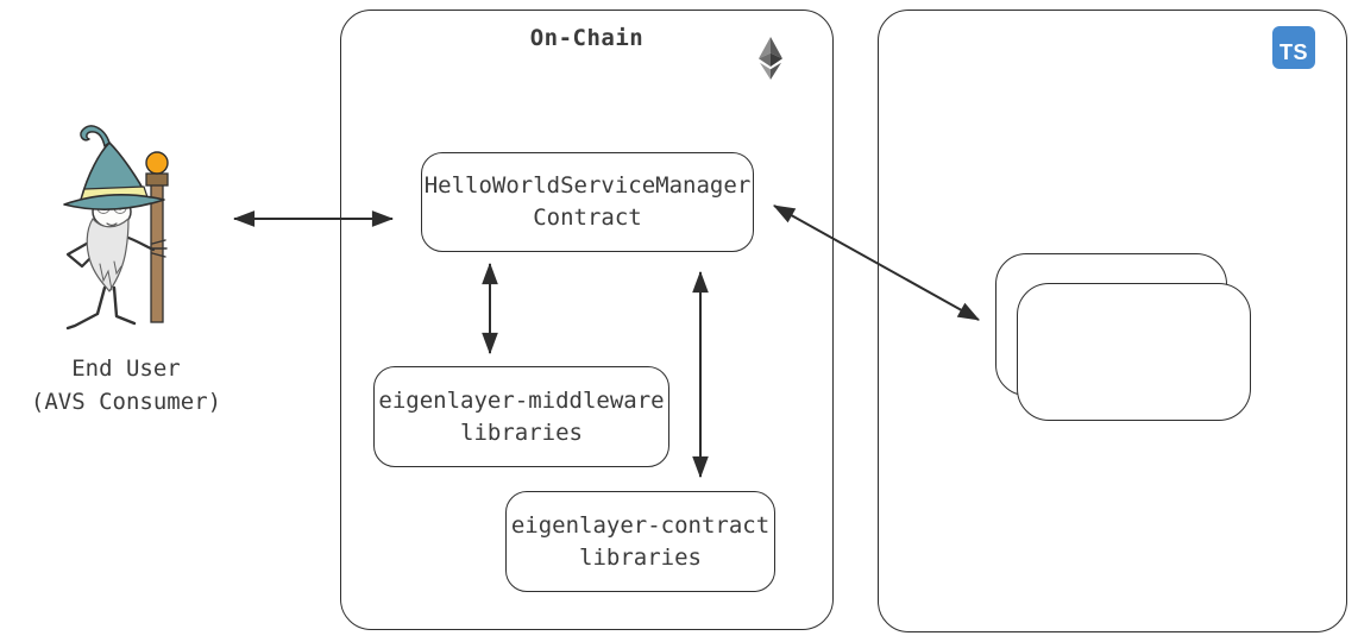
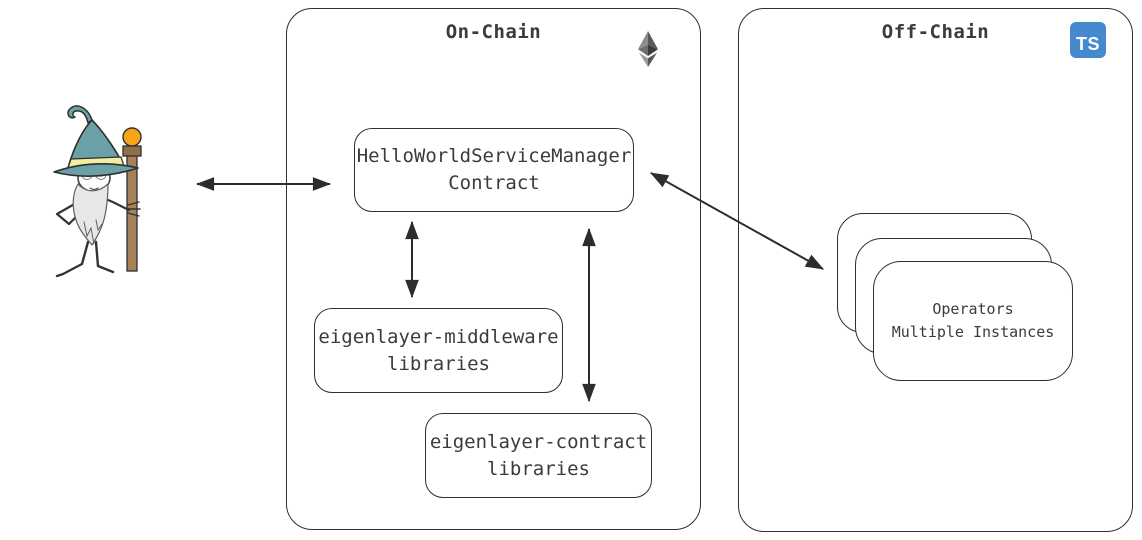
- End User
- (AVS Consumer)
  On-Chain
  HelloWorldServiceManager
  Contract
  eigenlayer-middleware
  libraries
  eigenlayer-contract
  libraries
+ Off-Chain
  TS
+ Operators
+ Multiple Instances
